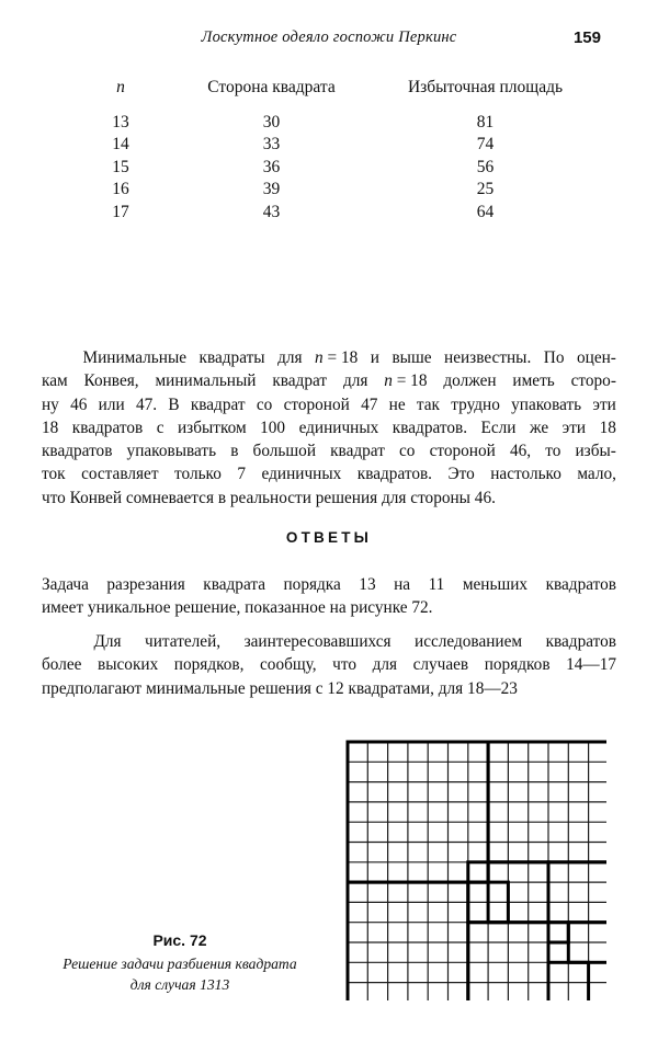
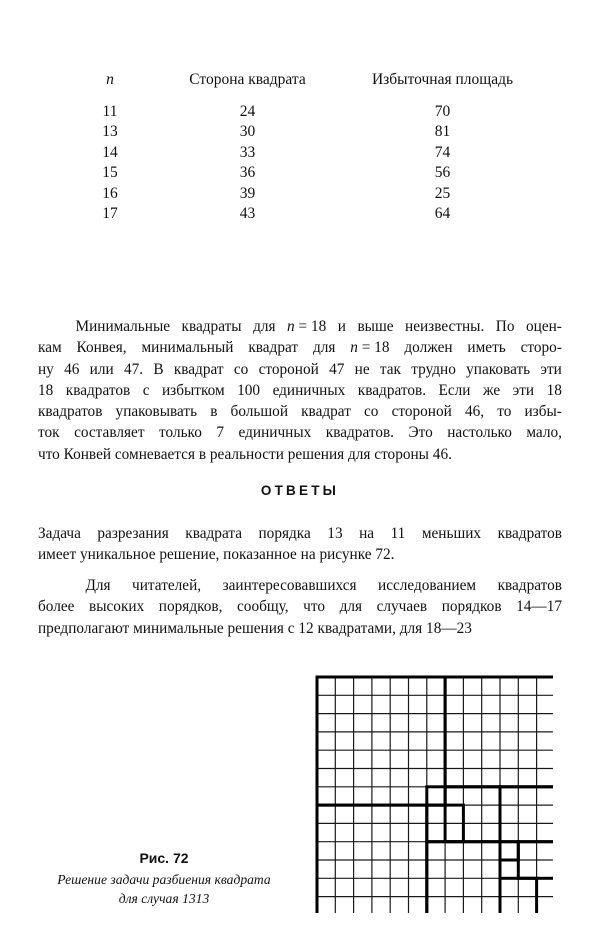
- Лоскутное одеяло госпожи Перкинс
- 159
  n	Сторона квадрата	Избыточная площадь
+ 11	24	70
  13	30	81
  14	33	74
  15	36	56
  16	39	25
  17	43	64
  Минимальные
  квадраты
  для
  n = 18
  и
  выше
  неизвестны.
  По
  оцен-
  кам
  Конвея,
  минимальный
  квадрат
  для
  n = 18
  должен
  иметь
  сторо-
  ну
  46
  или
  47.
  В
  квадрат
  со
  стороной
  47
  не
  так
  трудно
  упаковать
  эти
  18
  квадратов
  с
  избытком
  100
  единичных
  квадратов.
  Если
  же
  эти
  18
  квадратов
  упаковывать
  в
  большой
  квадрат
  со
  стороной
  46,
  то
  избы-
  ток
  составляет
  только
  7
  единичных
  квадратов.
  Это
  настолько
  мало,
  что Конвей сомневается в реальности решения для стороны 46.
  ОТВЕТЫ
  Задача
  разрезания
  квадрата
  порядка
  13
  на
  11
  меньших
  квадратов
  имеет уникальное решение, показанное на рисунке 72.
  Для
  читателей,
  заинтересовавшихся
  исследованием
  квадратов
  более
  высоких
  порядков,
  сообщу,
  что
  для
  случаев
  порядков
  14—17
  предполагают минимальные решения с 12 квадратами, для 18—23
  Рис. 72
  Решение задачи разбиения квадрата
  для случая 1313
